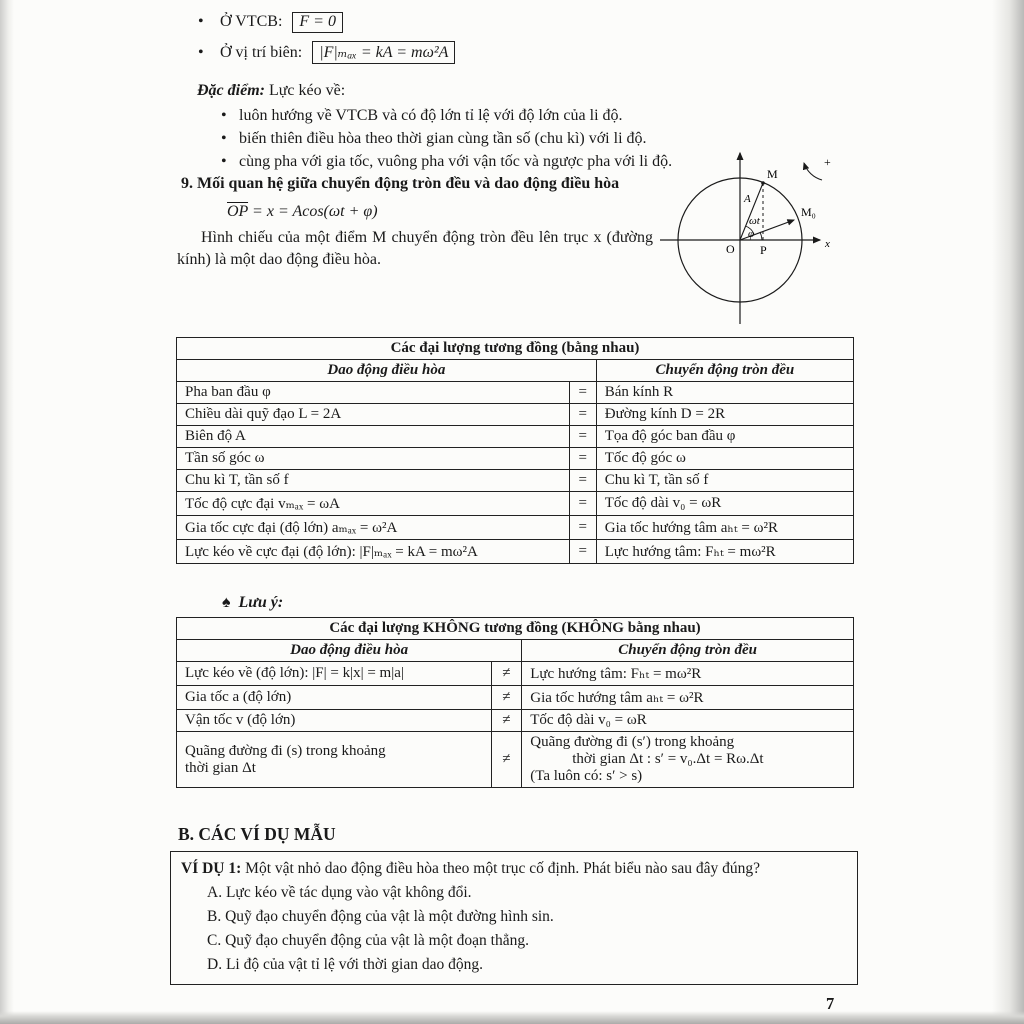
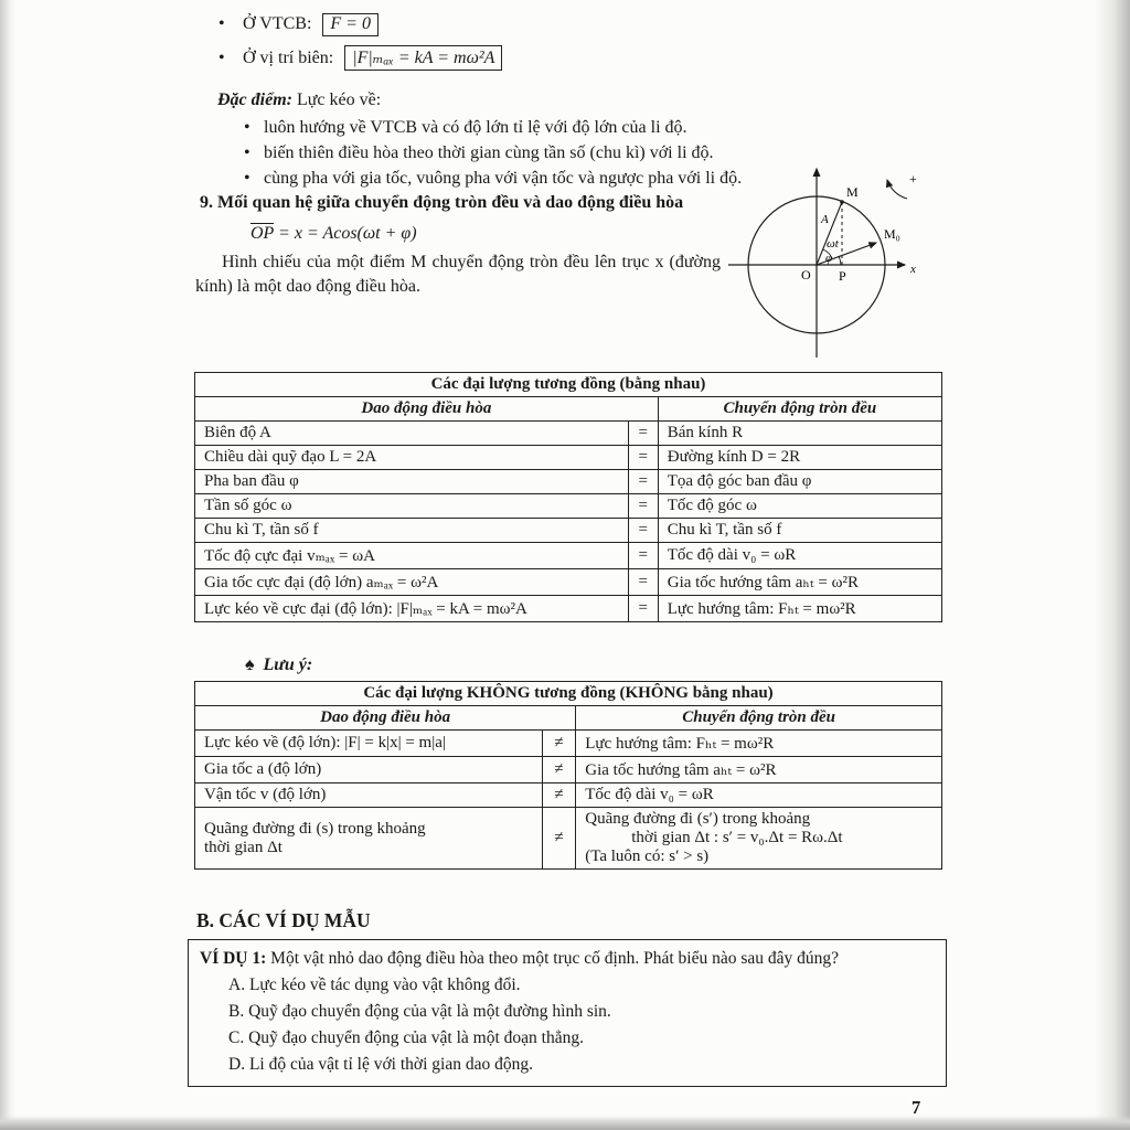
  • Ở VTCB: F = 0
  • Ở vị trí biên: |F|ₘₐₓ = kA = mω²A
  Đặc điểm: Lực kéo về:
  • luôn hướng về VTCB và có độ lớn tỉ lệ với độ lớn của li độ.
  • biến thiên điều hòa theo thời gian cùng tần số (chu kì) với li độ.
  • cùng pha với gia tốc, vuông pha với vận tốc và ngược pha với li độ.
  9. Mối quan hệ giữa chuyển động tròn đều và dao động điều hòa
  OP = x = Acos(ωt + φ)
  Hình chiếu của một điểm M chuyển động tròn đều lên trục x (đường kính) là một dao động điều hòa.
  M
  M₀
  A
  ωt
  φ
  O
  P
  x
  +
  Các đại lượng tương đồng (bằng nhau)
  Dao động điều hòa	Chuyển động tròn đều
- Pha ban đầu φ	=	Bán kính R
+ Biên độ A	=	Bán kính R
  Chiều dài quỹ đạo L = 2A	=	Đường kính D = 2R
- Biên độ A	=	Tọa độ góc ban đầu φ
+ Pha ban đầu φ	=	Tọa độ góc ban đầu φ
  Tần số góc ω	=	Tốc độ góc ω
  Chu kì T, tần số f	=	Chu kì T, tần số f
  Tốc độ cực đại vₘₐₓ = ωA	=	Tốc độ dài v₀ = ωR
  Gia tốc cực đại (độ lớn) aₘₐₓ = ω²A	=	Gia tốc hướng tâm aₕₜ = ω²R
  Lực kéo về cực đại (độ lớn): |F|ₘₐₓ = kA = mω²A	=	Lực hướng tâm: Fₕₜ = mω²R
  ♠ Lưu ý:
  Các đại lượng KHÔNG tương đồng (KHÔNG bằng nhau)
  Dao động điều hòa	Chuyển động tròn đều
  Lực kéo về (độ lớn): |F| = k|x| = m|a|	≠	Lực hướng tâm: Fₕₜ = mω²R
  Gia tốc a (độ lớn)	≠	Gia tốc hướng tâm aₕₜ = ω²R
  Vận tốc v (độ lớn)	≠	Tốc độ dài v₀ = ωR
  Quãng đường đi (s) trong khoảng thời gian Δt	≠	Quãng đường đi (s′) trong khoảng thời gian Δt : s′ = v₀.Δt = Rω.Δt (Ta luôn có: s′ > s)
  B. CÁC VÍ DỤ MẪU
  VÍ DỤ 1: Một vật nhỏ dao động điều hòa theo một trục cố định. Phát biểu nào sau đây đúng?
  A. Lực kéo về tác dụng vào vật không đổi.
  B. Quỹ đạo chuyển động của vật là một đường hình sin.
  C. Quỹ đạo chuyển động của vật là một đoạn thẳng.
  D. Li độ của vật tỉ lệ với thời gian dao động.
  7
